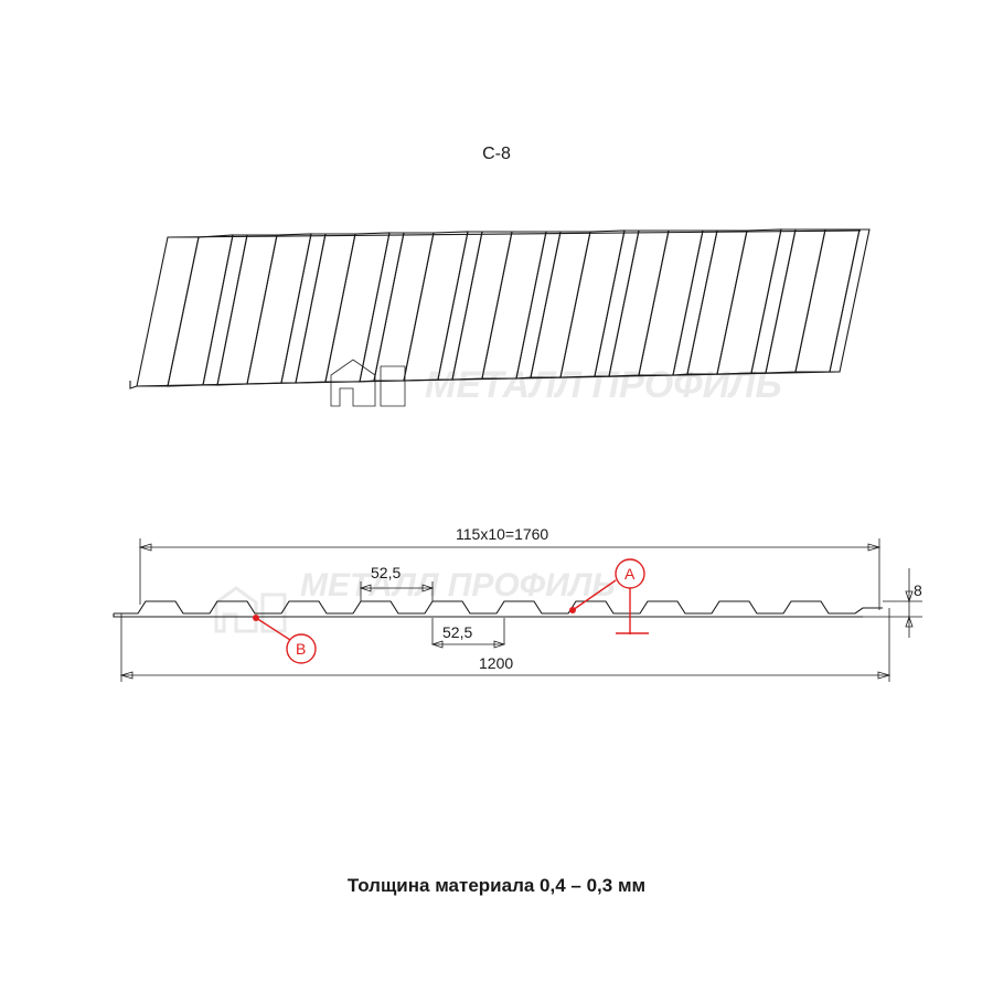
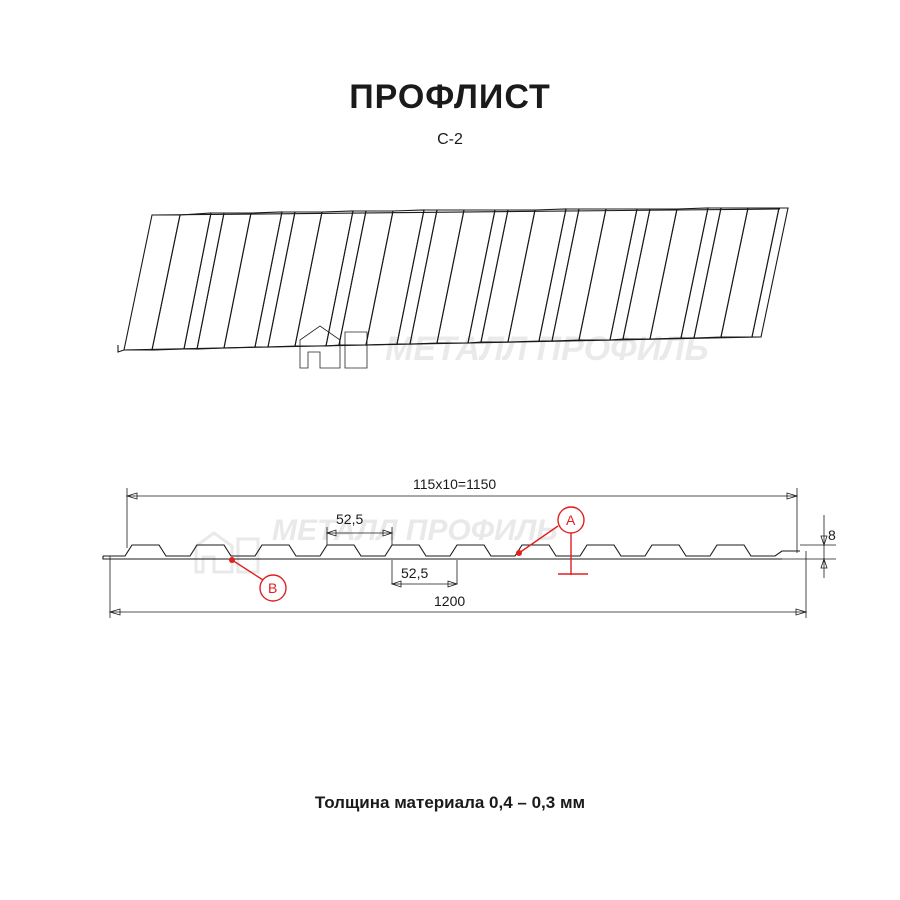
+ ПРОФЛИСТ
- С-8
+ С-2
  Толщина материала 0,4 – 0,3 мм
  МЕТАЛЛ ПРОФИЛЬ
  МЕТАЛЛ ПРОФИЛЬ
- 115х10=1760
+ 115х10=1150
  52,5
  52,5
  1200
  8
  A
  B
